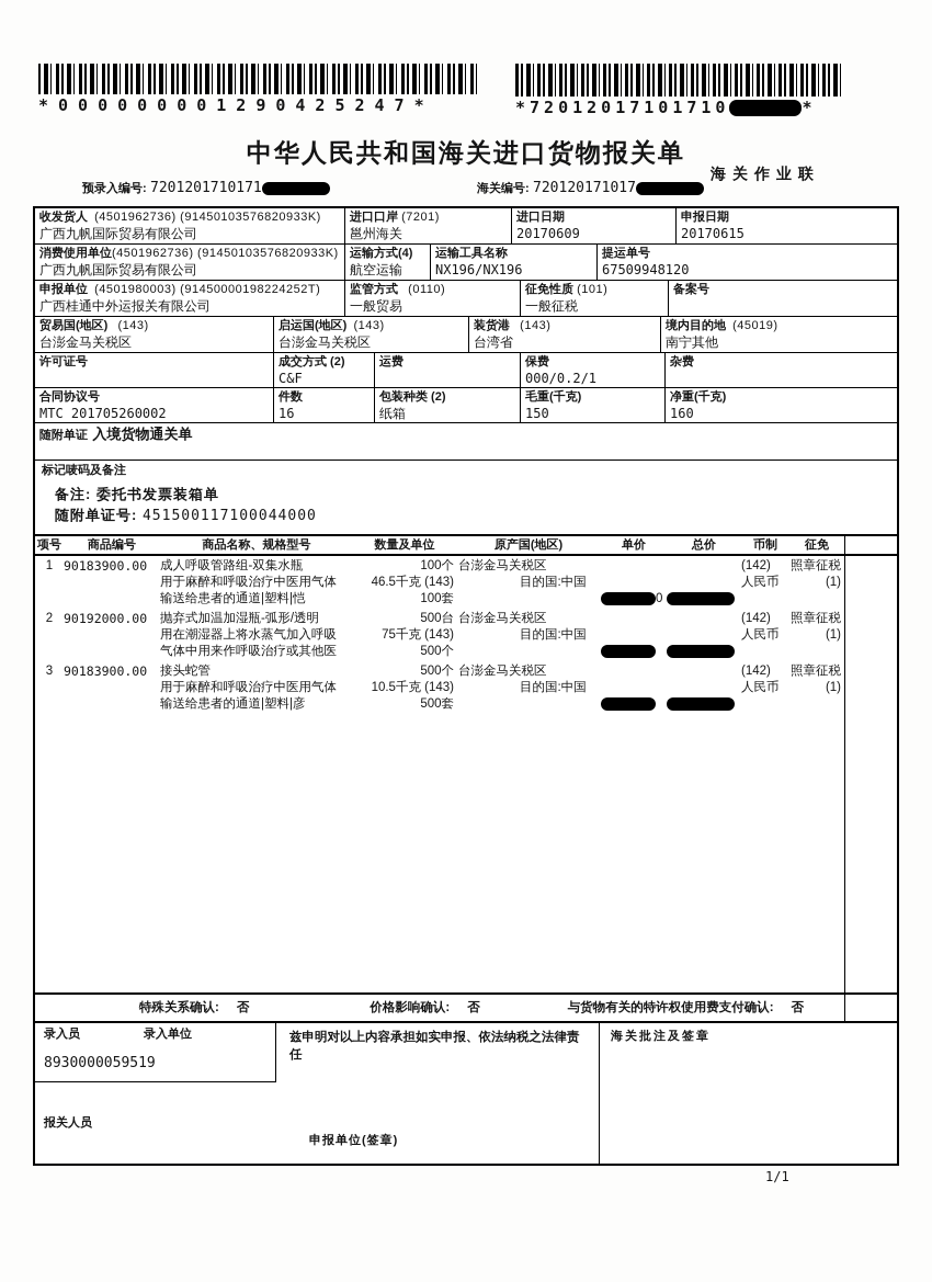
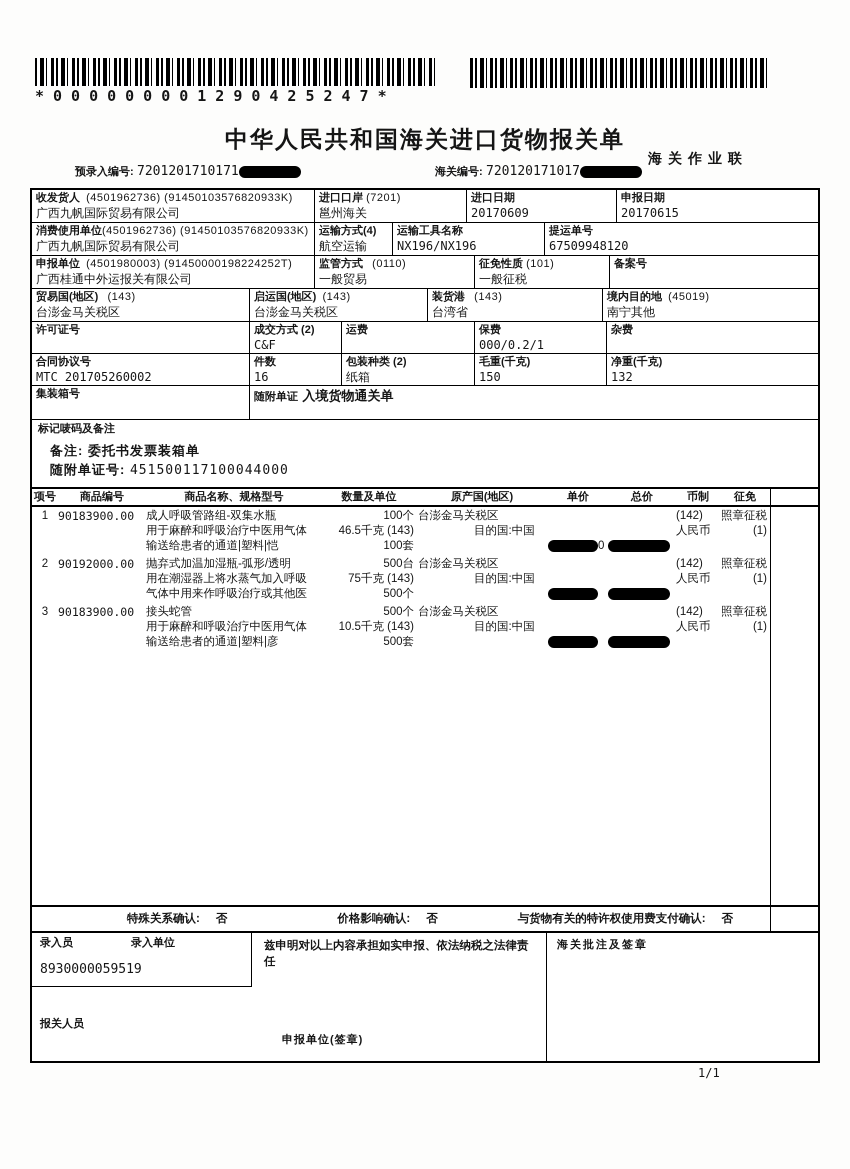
  *000000001290425247*
- *72012017101710 *
  中华人民共和国海关进口货物报关单
  海关作业联
  预录入编号: 7201201710171
  海关编号: 720120171017
  收发货人 (4501962736) (91450103576820933K)
  广西九帆国际贸易有限公司
  进口口岸 (7201)
  邕州海关
  进口日期
  20170609
  申报日期
  20170615
  消费使用单位(4501962736) (91450103576820933K)
  广西九帆国际贸易有限公司
  运输方式(4)
  航空运输
  运输工具名称
  NX196/NX196
  提运单号
  67509948120
  申报单位 (4501980003) (91450000198224252T)
  广西桂通中外运报关有限公司
  监管方式 (0110)
  一般贸易
  征免性质 (101)
  一般征税
  备案号
  贸易国(地区) (143)
  台澎金马关税区
  启运国(地区) (143)
  台澎金马关税区
  装货港 (143)
  台湾省
  境内目的地 (45019)
  南宁其他
  许可证号
  成交方式 (2)
  C&F
  运费
  保费
  000/0.2/1
  杂费
  合同协议号
  MTC 201705260002
  件数
  16
  包装种类 (2)
  纸箱
  毛重(千克)
  150
  净重(千克)
- 160
+ 132
+ 集装箱号
  随附单证 入境货物通关单
  标记唛码及备注
  备注: 委托书发票装箱单
  随附单证号: 451500117100044000
  项号
  商品编号
  商品名称、规格型号
  数量及单位
  原产国(地区)
  单价
  总价
  币制
  征免
  1
  90183900.00
  成人呼吸管路组-双集水瓶
  用于麻醉和呼吸治疗中医用气体
  输送给患者的通道|塑料|恺
  100个
  46.5千克 (143)
  100套
  台澎金马关税区
  目的国:中国
  0
  (142)
  人民币
  照章征税
  (1)
  2
  90192000.00
  抛弃式加温加湿瓶-弧形/透明
  用在潮湿器上将水蒸气加入呼吸
  气体中用来作呼吸治疗或其他医
  500台
  75千克 (143)
  500个
  台澎金马关税区
  目的国:中国
  (142)
  人民币
  照章征税
  (1)
  3
  90183900.00
  接头蛇管
  用于麻醉和呼吸治疗中医用气体
  输送给患者的通道|塑料|彦
  500个
  10.5千克 (143)
  500套
  台澎金马关税区
  目的国:中国
  (142)
  人民币
  照章征税
  (1)
  特殊关系确认:
  否
  价格影响确认:
  否
  与货物有关的特许权使用费支付确认:
  否
  录入员
  录入单位
  8930000059519
  兹申明对以上内容承担如实申报、依法纳税之法律责任
  报关人员
  申报单位(签章)
  海关批注及签章
  1/1
